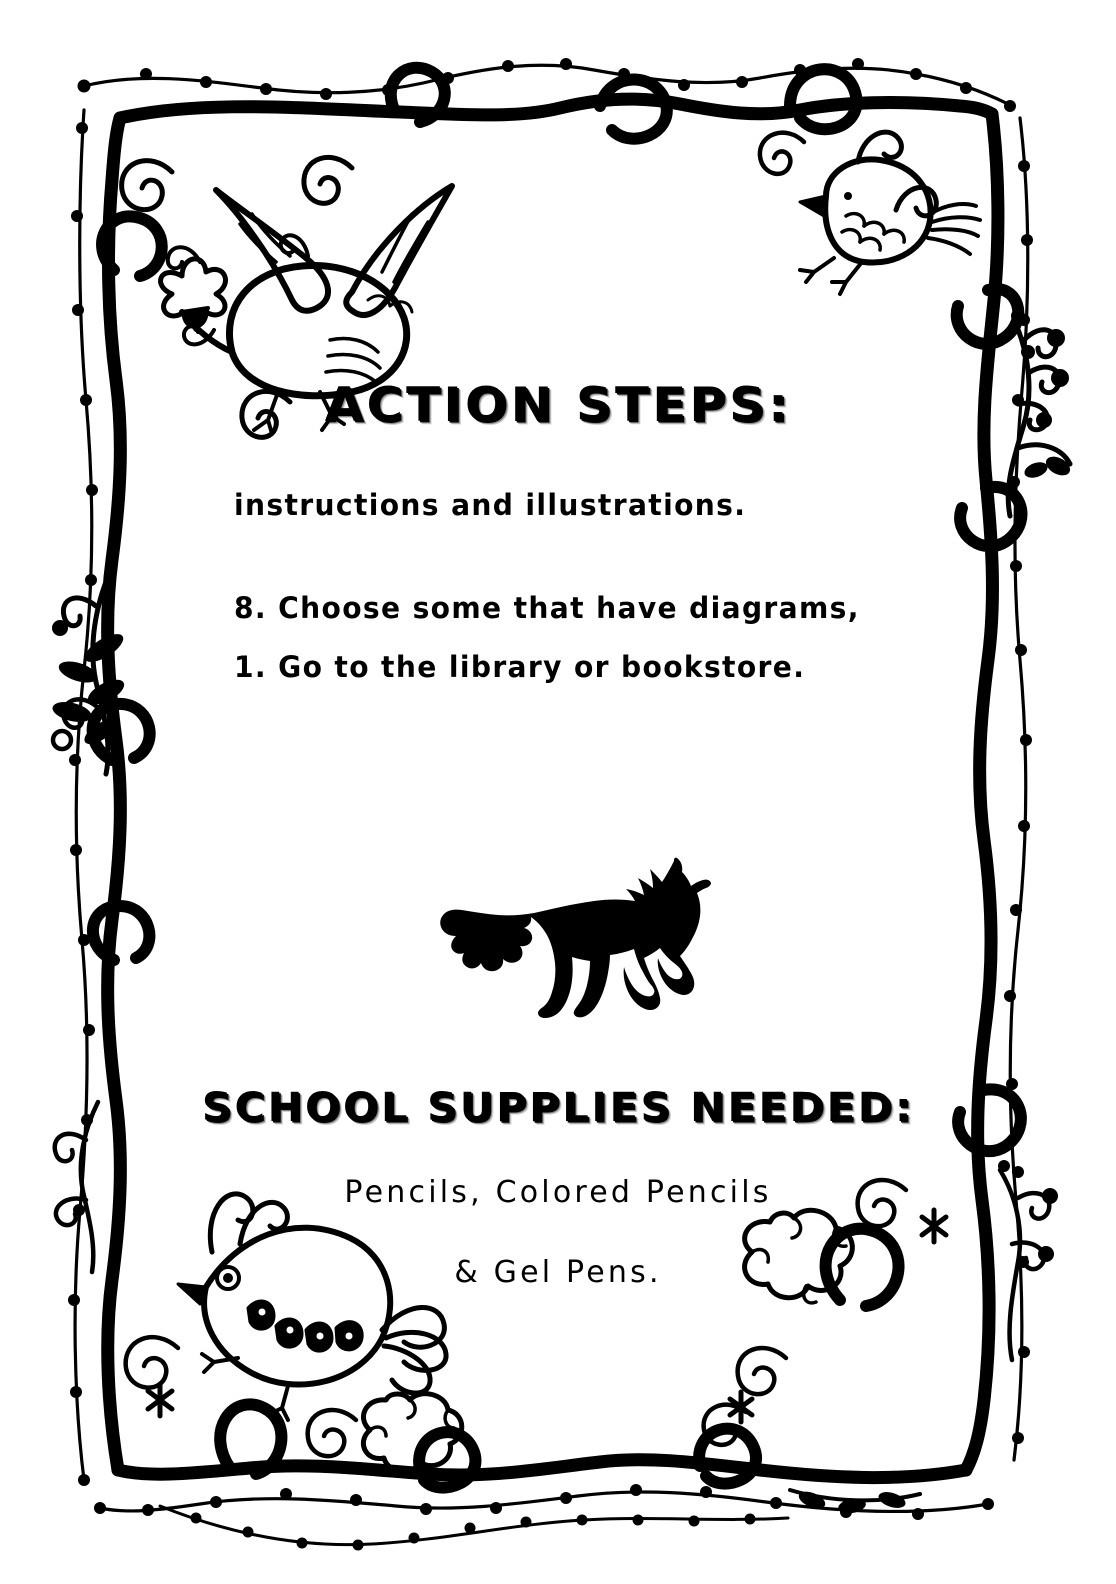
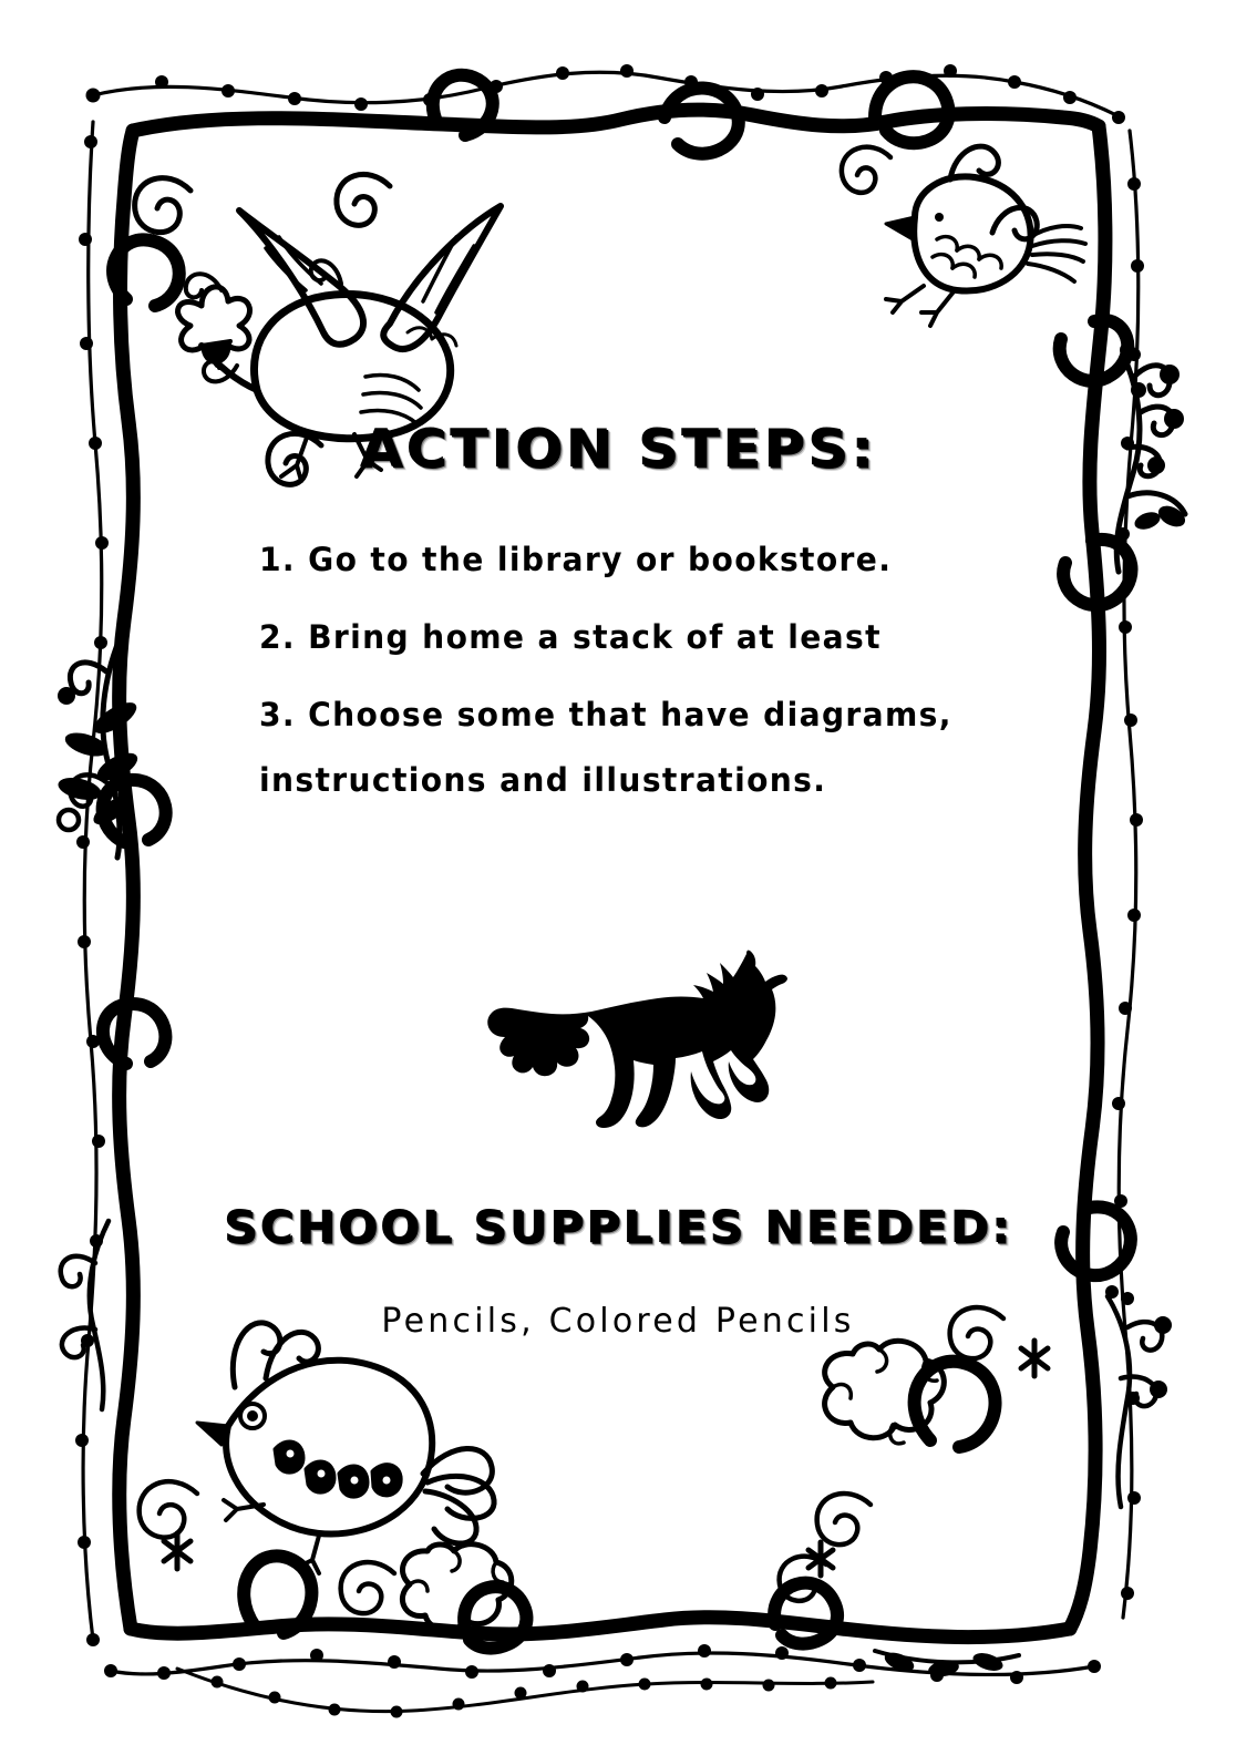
  ACTION STEPS:
- instructions and illustrations.
+ 1. Go to the library or bookstore.
+ 2. Bring home a stack of at least
- 8. Choose some that have diagrams,
+ 3. Choose some that have diagrams,
- 1. Go to the library or bookstore.
+ instructions and illustrations.
  SCHOOL SUPPLIES NEEDED:
  Pencils, Colored Pencils
- & Gel Pens.
